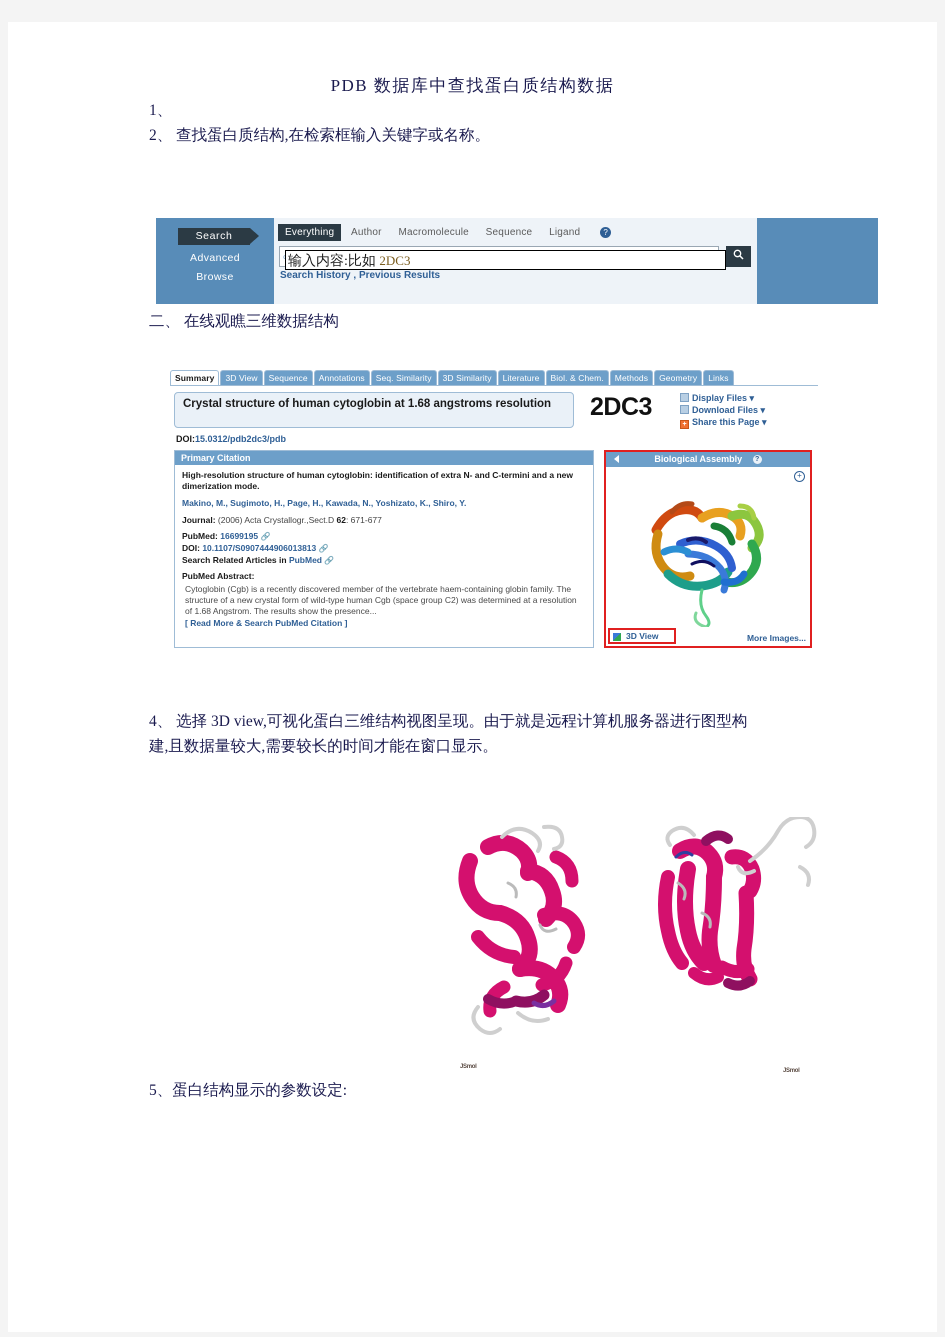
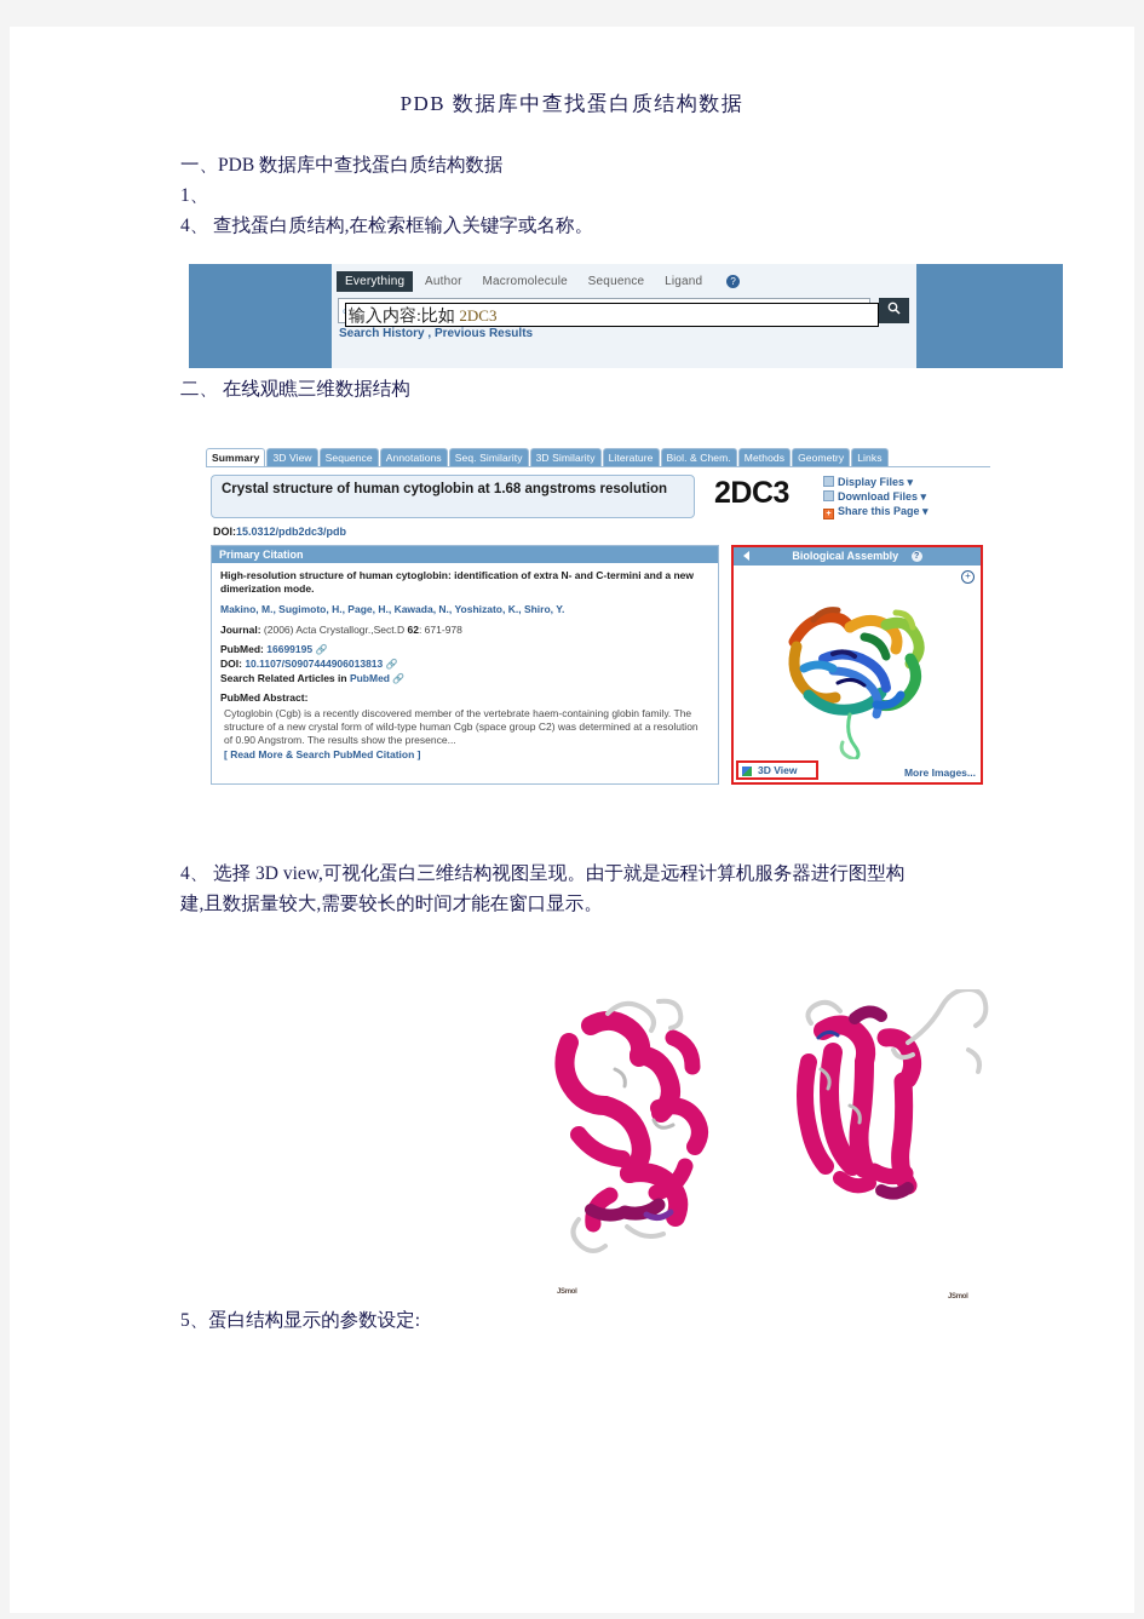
  PDB 数据库中查找蛋白质结构数据
+ 一、PDB 数据库中查找蛋白质结构数据
  1、
- 2、 查找蛋白质结构,在检索框输入关键字或名称。
+ 4、 查找蛋白质结构,在检索框输入关键字或名称。
- Search
- Advanced
- Browse
  Everything Author Macromolecule Sequence Ligand ?
  Search History , Previous Results
  输入内容:比如 2DC3
  二、 在线观瞧三维数据结构
  Summary 3D View Sequence Annotations Seq. Similarity 3D Similarity Literature Biol. & Chem. Methods Geometry Links
  Crystal structure of human cytoglobin at 1.68 angstroms resolution
  2DC3
  Display Files ▾
  Download Files ▾
  Share this Page ▾
  DOI:15.0312/pdb2dc3/pdb
  Primary Citation
  High-resolution structure of human cytoglobin: identification of extra N- and C-termini and a new dimerization mode.
  Makino, M., Sugimoto, H., Page, H., Kawada, N., Yoshizato, K., Shiro, Y.
- Journal: (2006) Acta Crystallogr.,Sect.D 62: 671-677
+ Journal: (2006) Acta Crystallogr.,Sect.D 62: 671-978
  PubMed: 16699195 🔗
  DOI: 10.1107/S0907444906013813 🔗
  Search Related Articles in PubMed 🔗
  PubMed Abstract:
- Cytoglobin (Cgb) is a recently discovered member of the vertebrate haem-containing globin family. The structure of a new crystal form of wild-type human Cgb (space group C2) was determined at a resolution of 1.68 Angstrom. The results show the presence...
+ Cytoglobin (Cgb) is a recently discovered member of the vertebrate haem-containing globin family. The structure of a new crystal form of wild-type human Cgb (space group C2) was determined at a resolution of 0.90 Angstrom. The results show the presence...
  [ Read More & Search PubMed Citation ]
  Biological Assembly
  +
  3D View
  More Images...
  4、 选择 3D view,可视化蛋白三维结构视图呈现。由于就是远程计算机服务器进行图型构
  建,且数据量较大,需要较长的时间才能在窗口显示。
  5、蛋白结构显示的参数设定:
